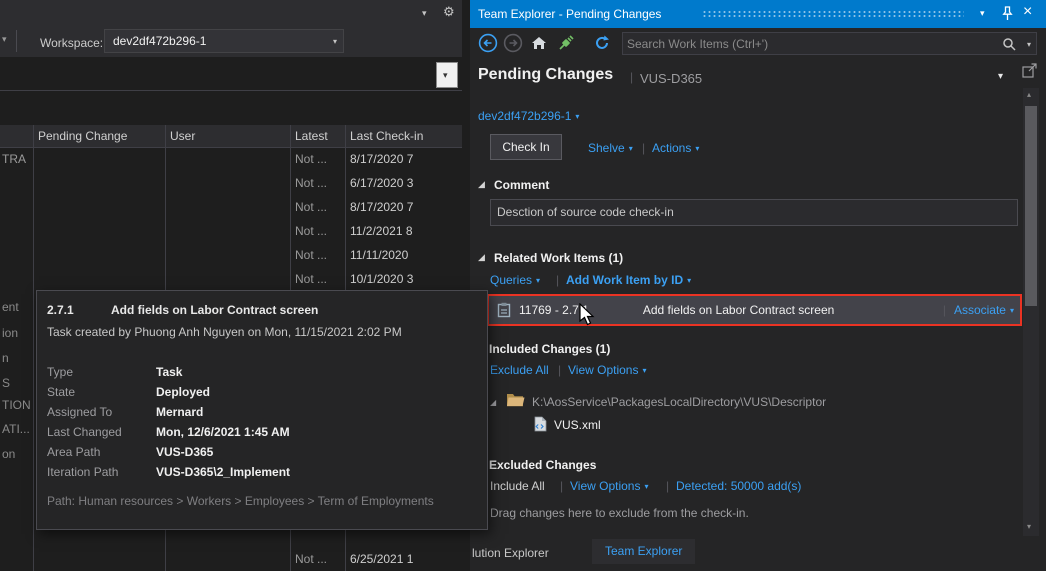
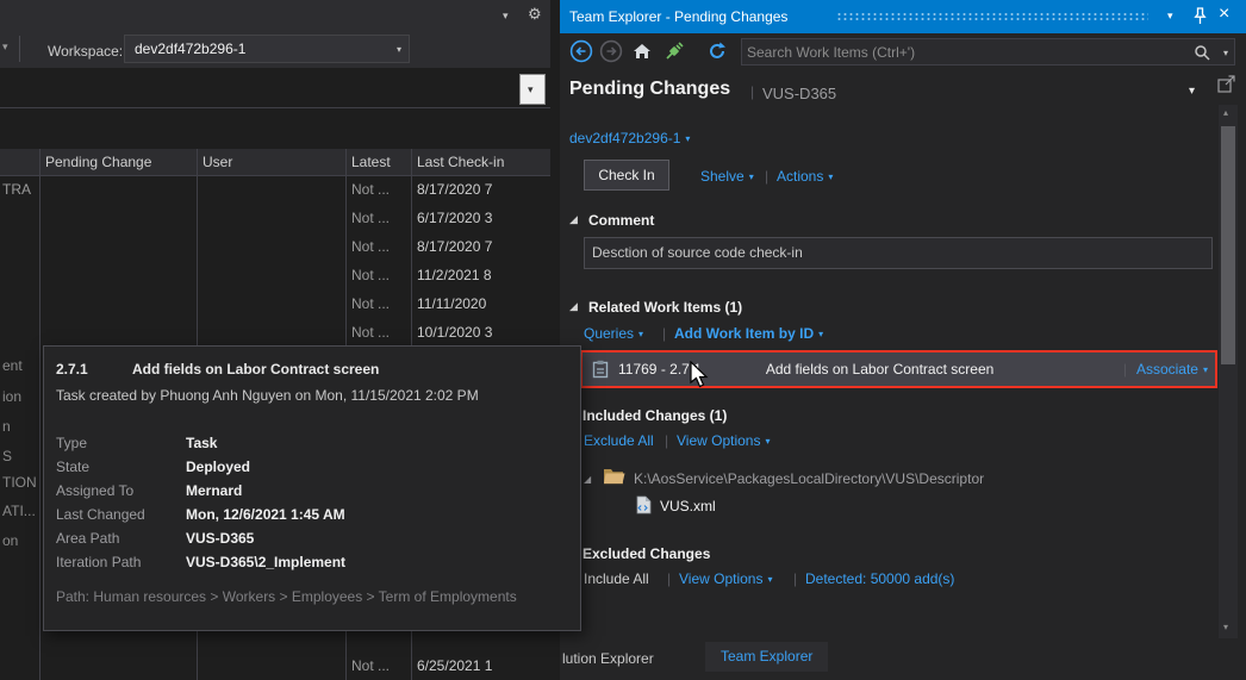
  ▾
  Workspace:
  dev2df472b296-1
  ▾
  ▾
  ⚙
  ▾
  Pending Change
  User
  Latest
  Last Check-in
  TRA
  Not ...
  8/17/2020 7
  Not ...
  6/17/2020 3
  Not ...
  8/17/2020 7
  Not ...
  11/2/2021 8
  Not ...
  11/11/2020
  Not ...
  10/1/2020 3
  ent
  ion
  n
  S
  TION
  ATI...
  on
  Not ...
  6/25/2021 1
  Team Explorer - Pending Changes
  ▾
  ×
  Search Work Items (Ctrl+')
  ▾
  Pending Changes
  |
  VUS-D365
  ▾
  dev2df472b296-1 ▾
  Check In
  Shelve ▾
  |
  Actions ▾
  ◢
  Comment
  Desction of source code check-in
  ◢
  Related Work Items (1)
  Queries ▾
  |
  Add Work Item by ID ▾
  11769 - 2.7
  Add fields on Labor Contract screen
  Associate ▾
  Included Changes (1)
  Exclude All
  |
  View Options ▾
  ◢
  K:\AosService\PackagesLocalDirectory\VUS\Descriptor
  VUS.xml
  Excluded Changes
  Include All
  |
  View Options ▾
  |
  Detected: 50000 add(s)
- Drag changes here to exclude from the check-in.
  ▴
  ▾
  lution Explorer
  Team Explorer
  2.7.1
  Add fields on Labor Contract screen
  Task created by Phuong Anh Nguyen on Mon, 11/15/2021 2:02 PM
  Type
  Task
  State
  Deployed
  Assigned To
  Mernard
  Last Changed
  Mon, 12/6/2021 1:45 AM
  Area Path
  VUS-D365
  Iteration Path
  VUS-D365\2_Implement
  Path: Human resources > Workers > Employees > Term of Employments
